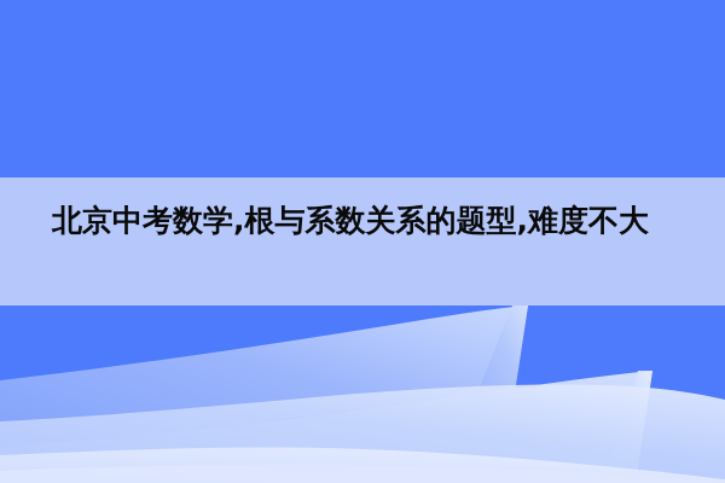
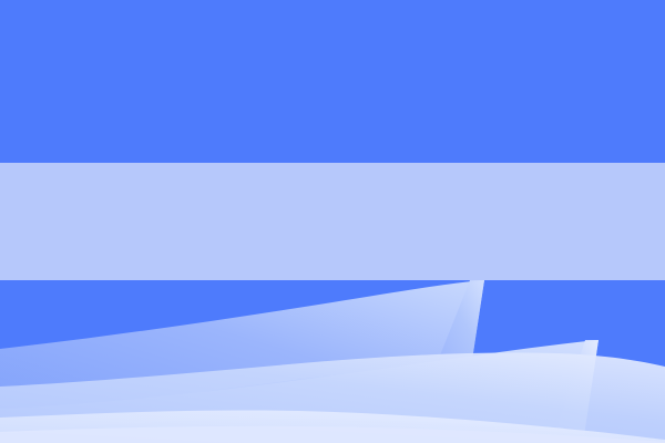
- 北京中考数学,根与系数关系的题型,难度不大
